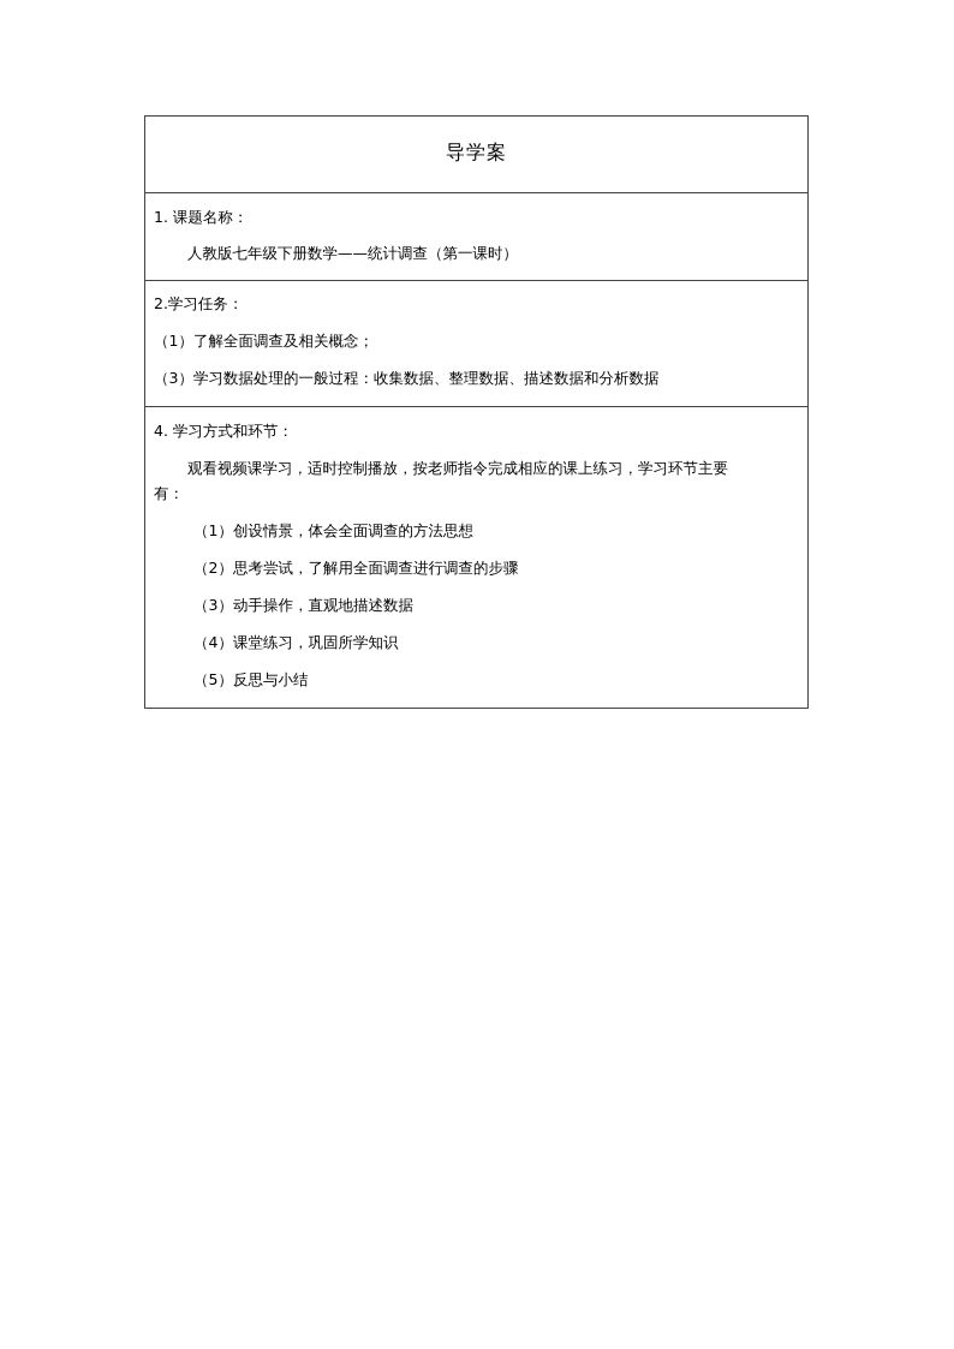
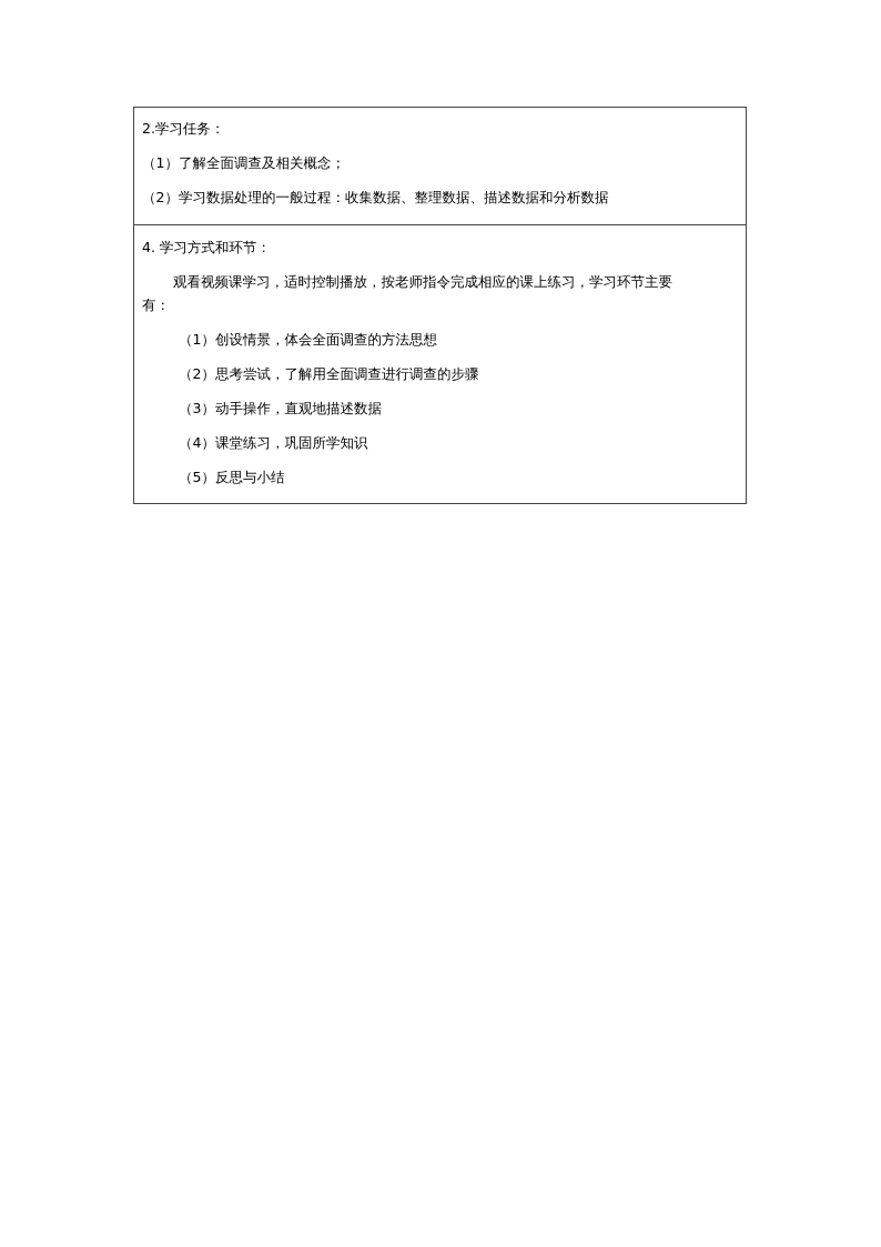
- 导学案
- 1. 课题名称：
- 人教版七年级下册数学——统计调查（第一课时）
  2.学习任务：
  （1）了解全面调查及相关概念；
- （3）学习数据处理的一般过程：收集数据、整理数据、描述数据和分析数据
+ （2）学习数据处理的一般过程：收集数据、整理数据、描述数据和分析数据
  4. 学习方式和环节：
  观看视频课学习，适时控制播放，按老师指令完成相应的课上练习，学习环节主要
  有：
  （1）创设情景，体会全面调查的方法思想
  （2）思考尝试，了解用全面调查进行调查的步骤
  （3）动手操作，直观地描述数据
  （4）课堂练习，巩固所学知识
  （5）反思与小结
